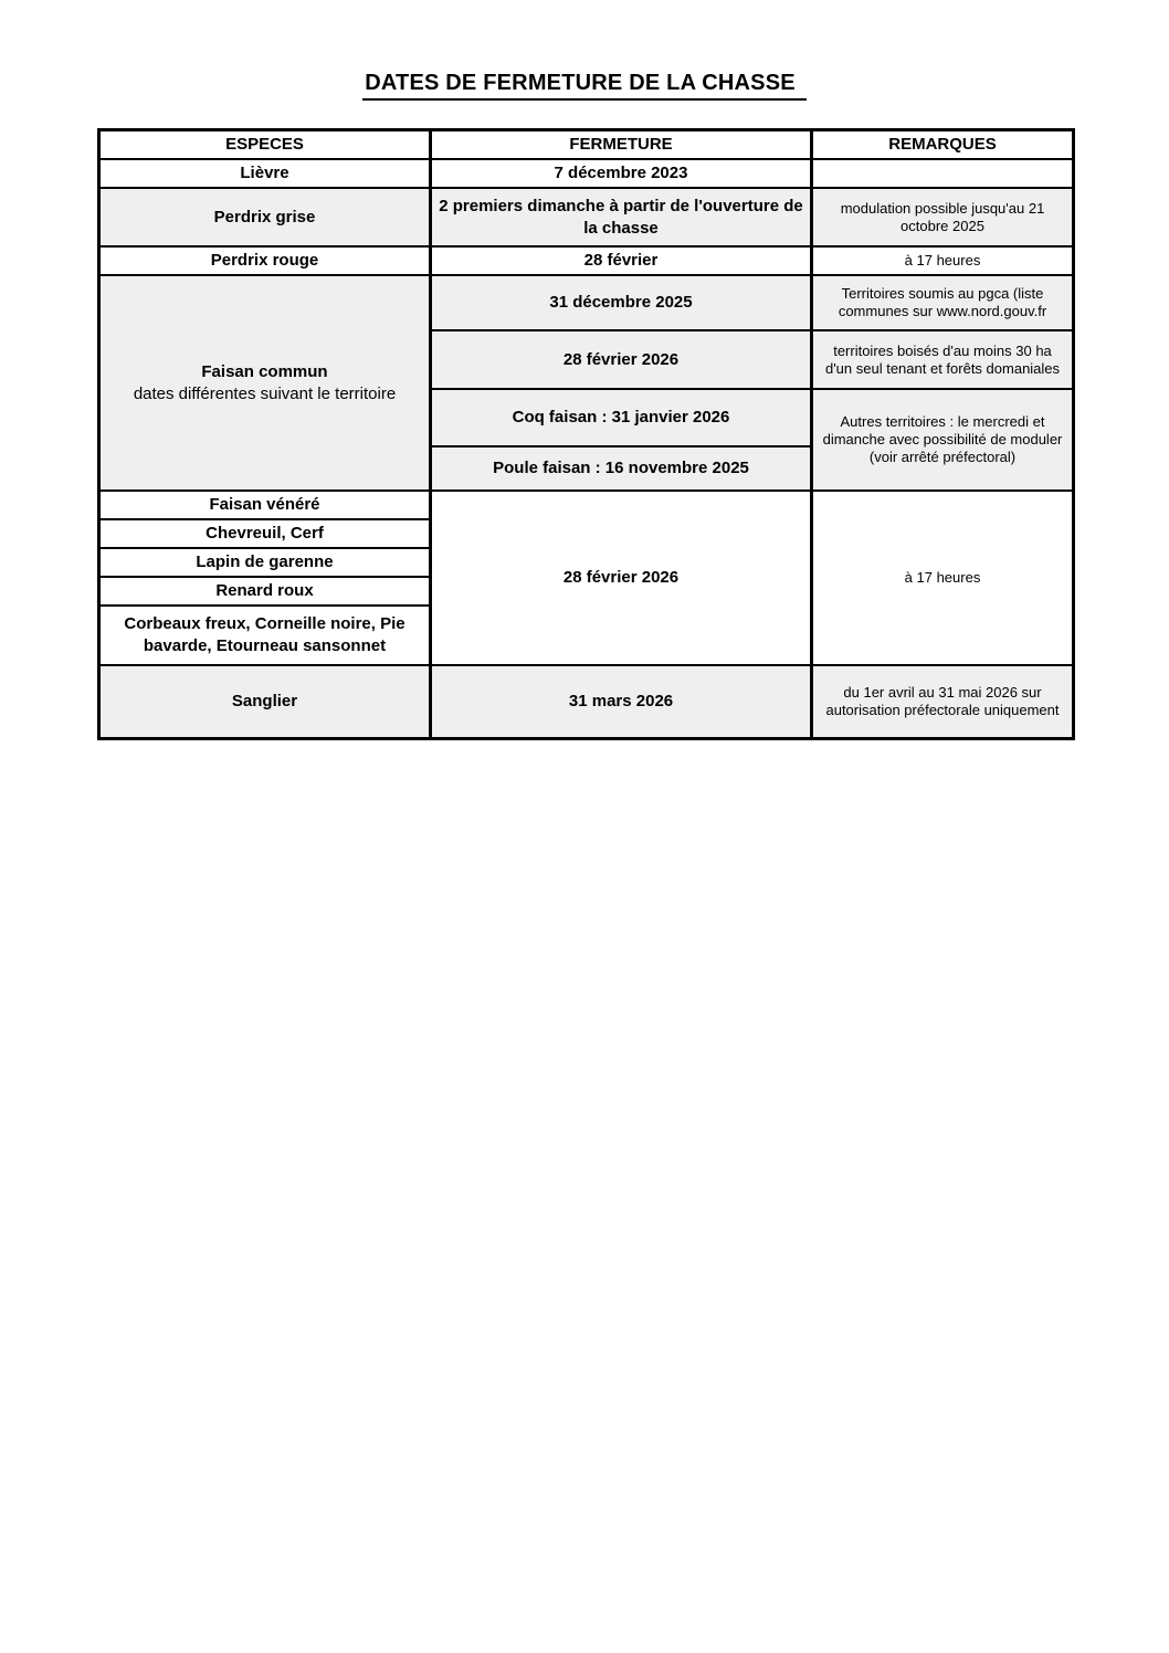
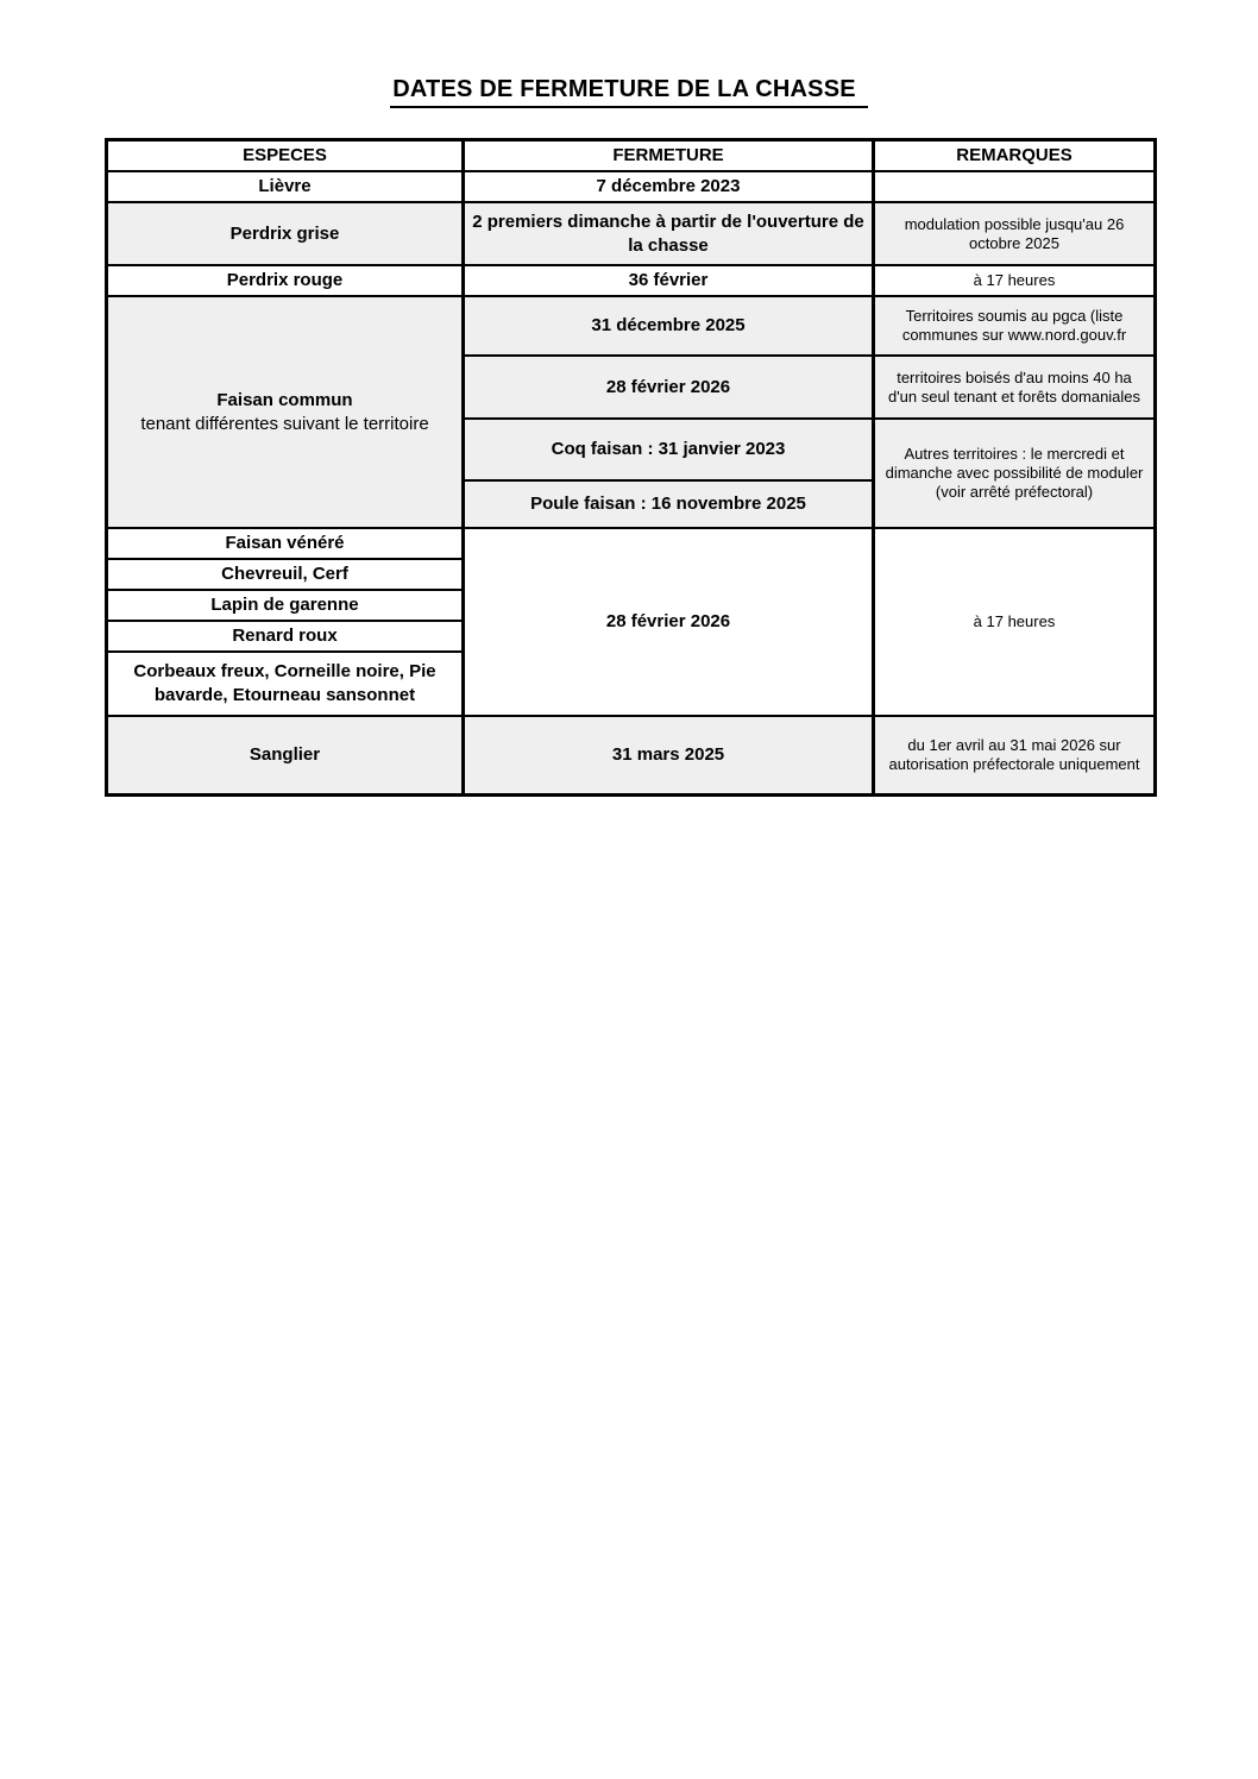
  DATES DE FERMETURE DE LA CHASSE
  ESPECES	FERMETURE	REMARQUES
  Lièvre	7 décembre 2023
- Perdrix grise	2 premiers dimanche à partir de l'ouverture de la chasse	modulation possible jusqu'au 21 octobre 2025
+ Perdrix grise	2 premiers dimanche à partir de l'ouverture de la chasse	modulation possible jusqu'au 26 octobre 2025
- Perdrix rouge	28 février	à 17 heures
+ Perdrix rouge	36 février	à 17 heures
- Faisan commun dates différentes suivant le territoire	31 décembre 2025	Territoires soumis au pgca (liste communes sur www.nord.gouv.fr
+ Faisan commun tenant différentes suivant le territoire	31 décembre 2025	Territoires soumis au pgca (liste communes sur www.nord.gouv.fr
- 28 février 2026	territoires boisés d'au moins 30 ha d'un seul tenant et forêts domaniales
+ 28 février 2026	territoires boisés d'au moins 40 ha d'un seul tenant et forêts domaniales
- Coq faisan : 31 janvier 2026	Autres territoires : le mercredi et dimanche avec possibilité de moduler (voir arrêté préfectoral)
+ Coq faisan : 31 janvier 2023	Autres territoires : le mercredi et dimanche avec possibilité de moduler (voir arrêté préfectoral)
  Poule faisan : 16 novembre 2025
  Faisan vénéré	28 février 2026	à 17 heures
  Chevreuil, Cerf
  Lapin de garenne
  Renard roux
  Corbeaux freux, Corneille noire, Pie bavarde, Etourneau sansonnet
- Sanglier	31 mars 2026	du 1er avril au 31 mai 2026 sur autorisation préfectorale uniquement
+ Sanglier	31 mars 2025	du 1er avril au 31 mai 2026 sur autorisation préfectorale uniquement
